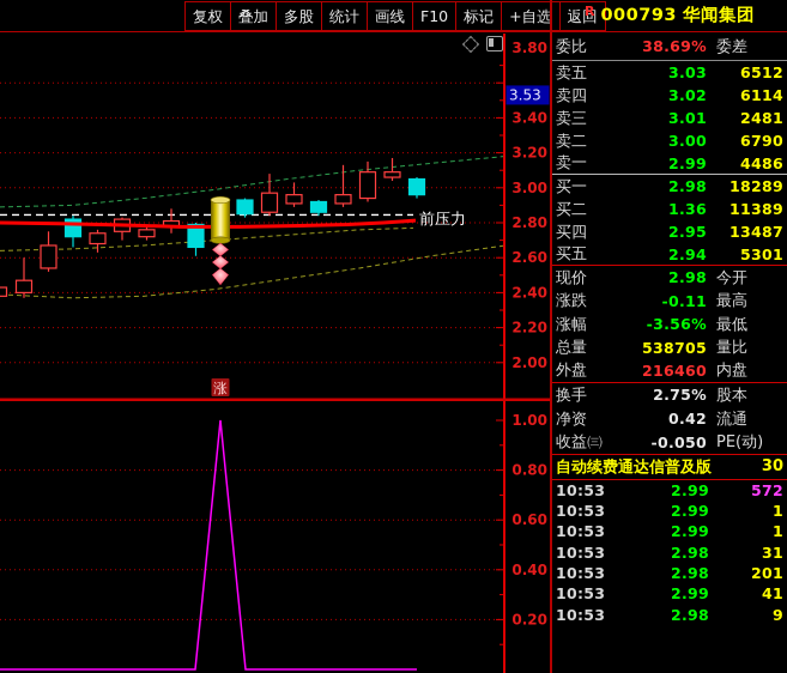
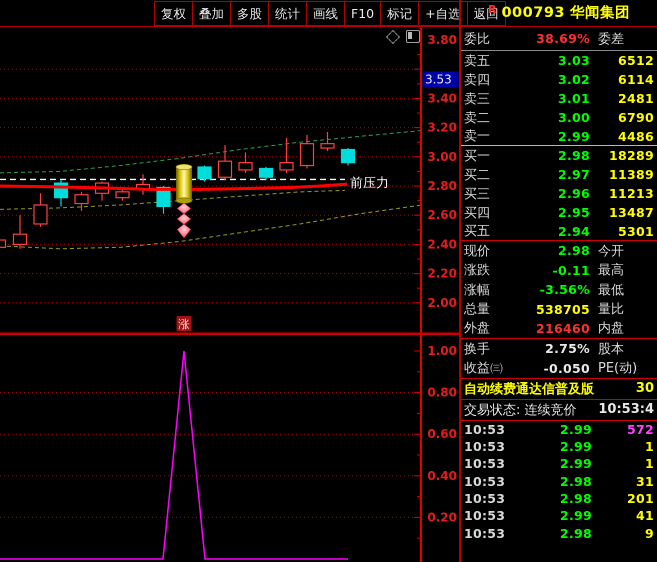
  复权
  叠加
  多股
  统计
  画线
  F10
  标记
  +自选
  返回
  R
  000793
  华闻集团
  涨
  前压力
  3.80
  3.40
  3.20
  3.00
  2.80
  2.60
  2.40
  2.20
  2.00
  1.00
  0.80
  0.60
  0.40
  0.20
  3.53
  委比
  38.69%
  委差
  卖五
  3.03
  6512
  卖四
  3.02
  6114
  卖三
  3.01
  2481
  卖二
  3.00
  6790
  卖一
  2.99
  4486
  买一
  2.98
  18289
  买二
- 1.36
+ 2.97
  11389
+ 买三
+ 2.96
+ 11213
  买四
  2.95
  13487
  买五
  2.94
  5301
  现价
  2.98
  今开
  涨跌
  -0.11
  最高
  涨幅
  -3.56%
  最低
  总量
  538705
  量比
  外盘
  216460
  内盘
  换手
  2.75%
  股本
- 净资
- 0.42
- 流通
  收益㈢
  -0.050
  PE(动)
  自动续费通达信普及版
  30
+ 交易状态:
+ 连续竞价
+ 10:53:4
  10:53
  2.99
  572
  10:53
  2.99
  1
  10:53
  2.99
  1
  10:53
  2.98
  31
  10:53
  2.98
  201
  10:53
  2.99
  41
  10:53
  2.98
  9
